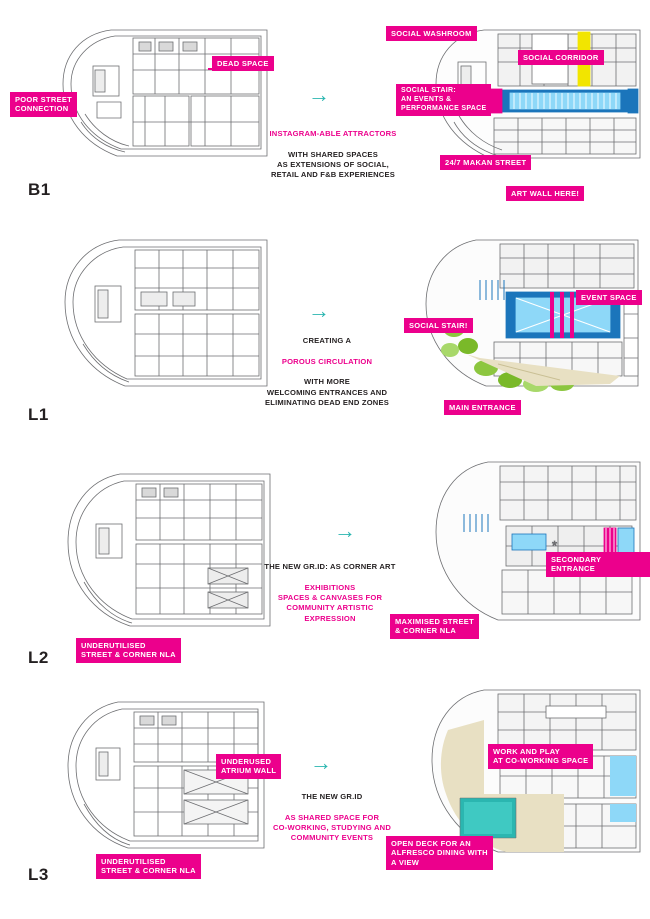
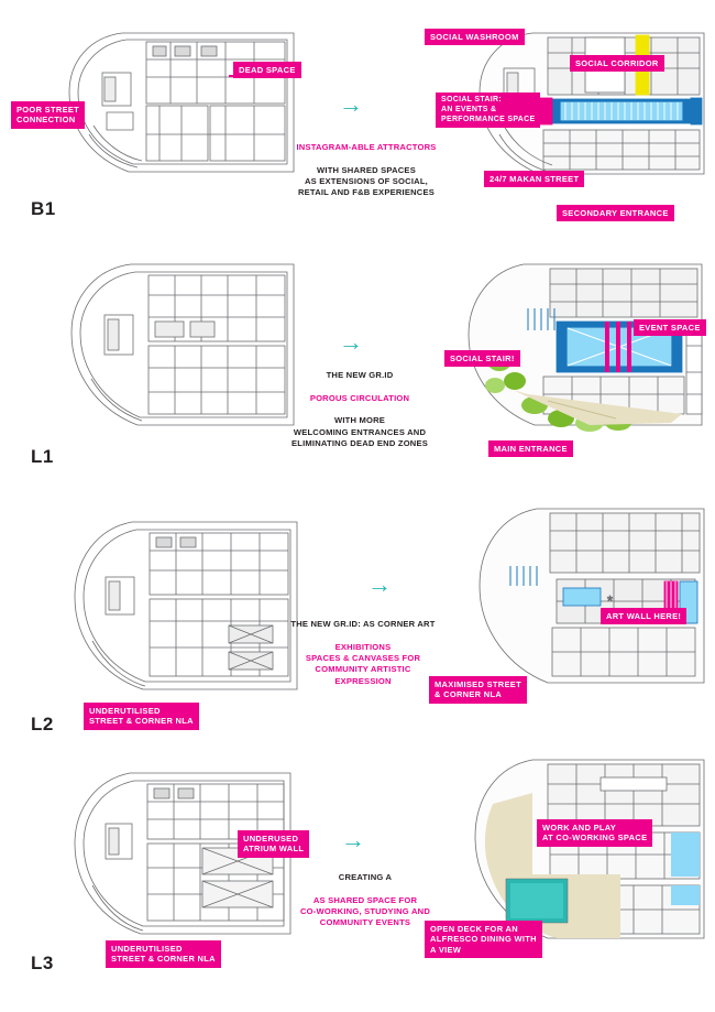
  B1
  DEAD SPACE
  POOR STREET
  CONNECTION
  →
  INSTAGRAM-ABLE ATTRACTORS
  WITH SHARED SPACES
  AS EXTENSIONS OF SOCIAL,
  RETAIL AND F&B EXPERIENCES
  SOCIAL WASHROOM
  SOCIAL CORRIDOR
  24/7 MAKAN STREET
- ART WALL HERE!
+ SECONDARY ENTRANCE
  L1
  →
- CREATING A
+ THE NEW GR.ID
  POROUS CIRCULATION
  WITH MORE
  WELCOMING ENTRANCES AND
  ELIMINATING DEAD END ZONES
  EVENT SPACE
  SOCIAL STAIR!
  MAIN ENTRANCE
  L2
  UNDERUTILISED
  STREET & CORNER NLA
  →
  THE NEW GR.ID: AS CORNER ART
  EXHIBITIONS
  SPACES & CANVASES FOR
  COMMUNITY ARTISTIC
  EXPRESSION
  *
- SECONDARY ENTRANCE
+ ART WALL HERE!
  MAXIMISED STREET
  & CORNER NLA
  L3
  UNDERUSED
  ATRIUM WALL
  UNDERUTILISED
  STREET & CORNER NLA
  →
- THE NEW GR.ID
+ CREATING A
  AS SHARED SPACE FOR
  CO-WORKING, STUDYING AND
  COMMUNITY EVENTS
  WORK AND PLAY
  AT CO-WORKING SPACE
  OPEN DECK FOR AN
  ALFRESCO DINING WITH
  A VIEW
